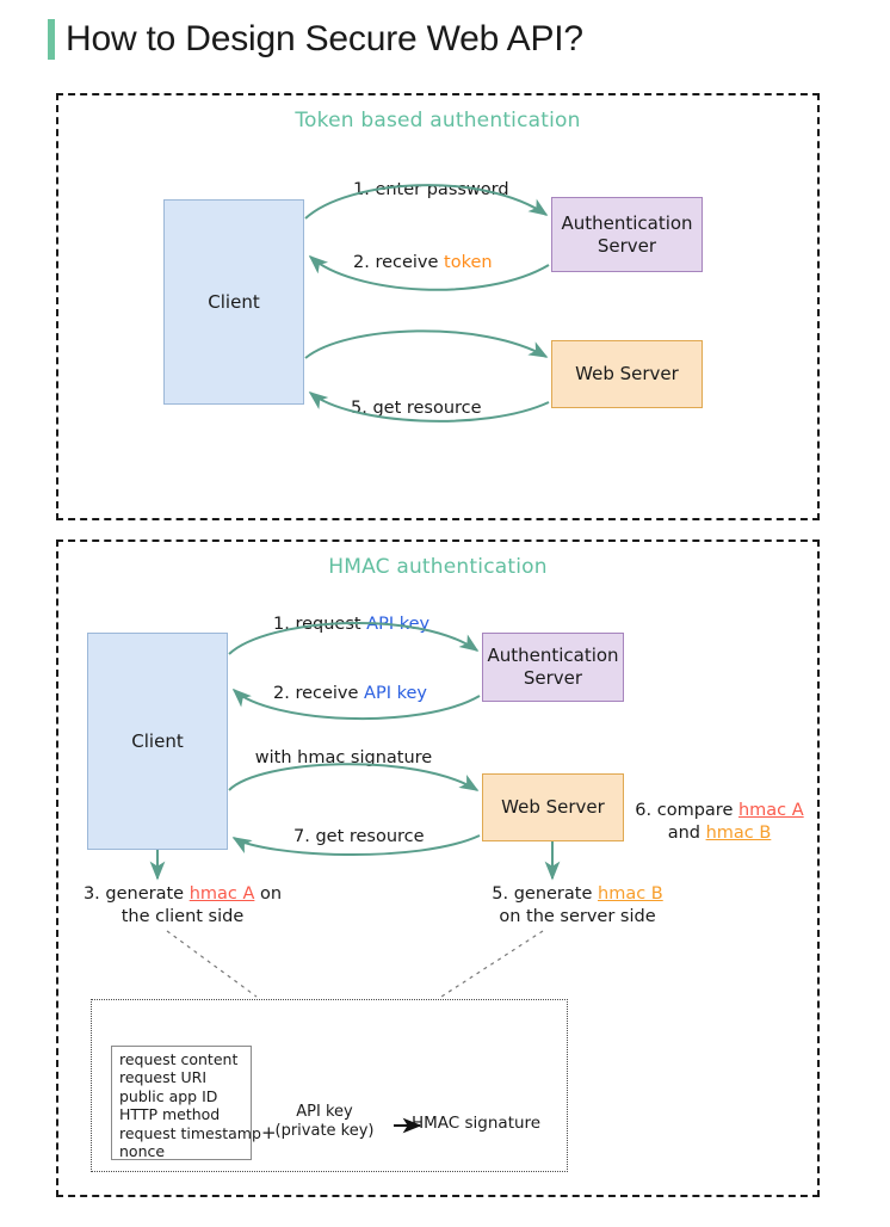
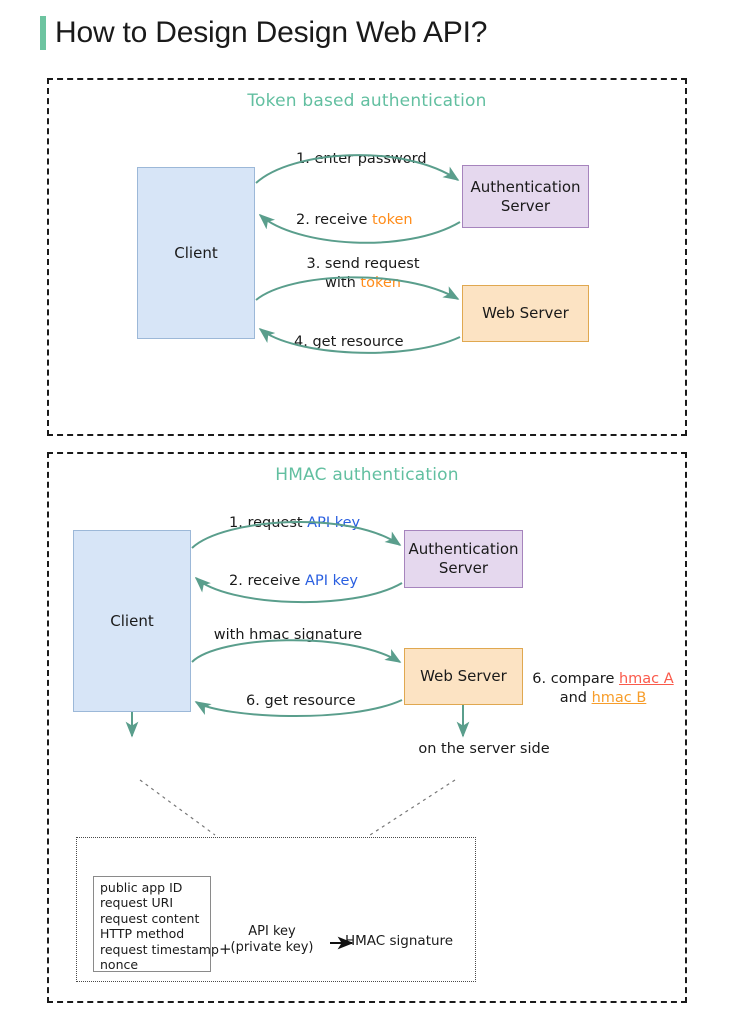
- How to Design Secure Web API?
+ How to Design Design Web API?
  Token based authentication
  Client
  Authentication
  Server
  Web Server
  1.nter passrd
  2. receive token
+ 3. send request
+ with token
- 5. get resource
+ 4. get resource
  HMAC authentication
  Client
  Authentication
  Server
  Web Server
  2. receive API key
  with hmac signature
- 7. get resource
+ 6. get resource
  6. compare hmac A
  and hmac B
- 3. generate hmac A on
- the client side
- 5. generate hmac B
  on the server side
- request content
+ public app ID
  request URI
- public app ID
+ request content
  HTTP method
  request timestam
  nonce
  +
  API key
  (private key)
  HMAC signature
